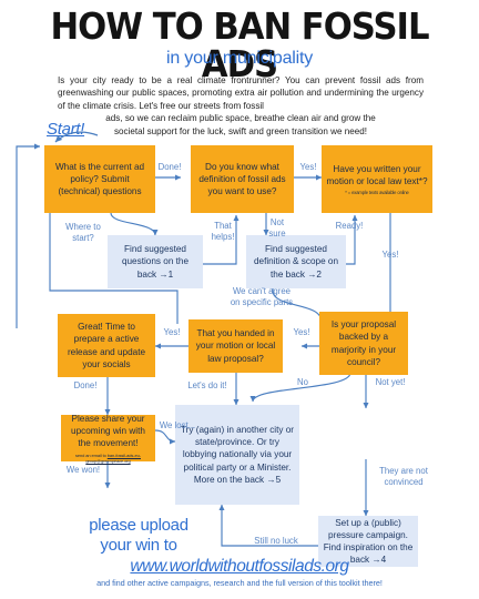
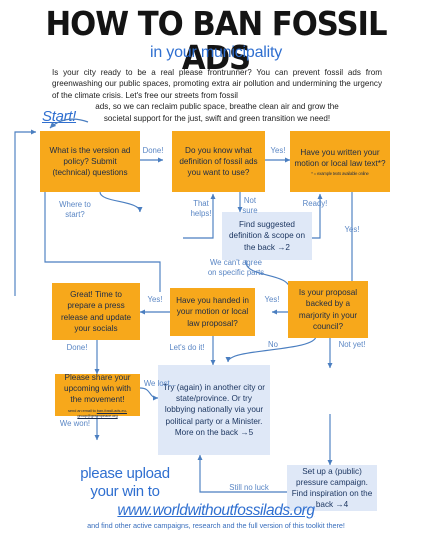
  HOW TO BAN FOSSIL ADS
  in your municipality
- Is your city ready to be a real climate frontrunner? You can prevent fossil ads from greenwashing our public spaces, promoting extra air pollution and undermining the urgency of the climate crisis. Let's free our streets from fossil
+ Is your city ready to be a real please frontrunner? You can prevent fossil ads from greenwashing our public spaces, promoting extra air pollution and undermining the urgency of the climate crisis. Let's free our streets from fossil
  ads, so we can reclaim public space, breathe clean air and grow the
- societal support for the luck, swift and green transition we need!
+ societal support for the just, swift and green transition we need!
  Start!
- What is the current ad policy? Submit (technical) questions
+ What is the version ad policy? Submit (technical) questions
- Find suggested questions on the back →1
  Do you know what definition of fossil ads you want to use?
  Find suggested definition & scope on the back →2
  Have you written your motion or local law text*?
- That you handed in your motion or local law proposal?
+ Have you handed in your motion or local law proposal?
  Is your proposal backed by a marjority in your council?
- Great! Time to prepare a active release and update your socials
+ Great! Time to prepare a press release and update your socials
  Please share your upcoming win with the movement!
  Try (again) in another city or state/province. Or try lobbying nationally via your political party or a Minister. More on the back →5
  Set up a (public) pressure campaign. Find inspiration on the back →4
  Done!
  Yes!
  Where to
  start?
  That
  helps!
  Not
  sure
  Ready!
  Yes!
  We can't agree
  on specific parts
  Yes!
  Yes!
  Not yet!
  No
  Done!
  Let's do it!
  We lost...
  We won!
- They are not
- convinced
  Still no luck
  please upload
  your win to
  www.worldwithoutfossilads.org
  and find other active campaigns, research and the full version of this toolkit there!
